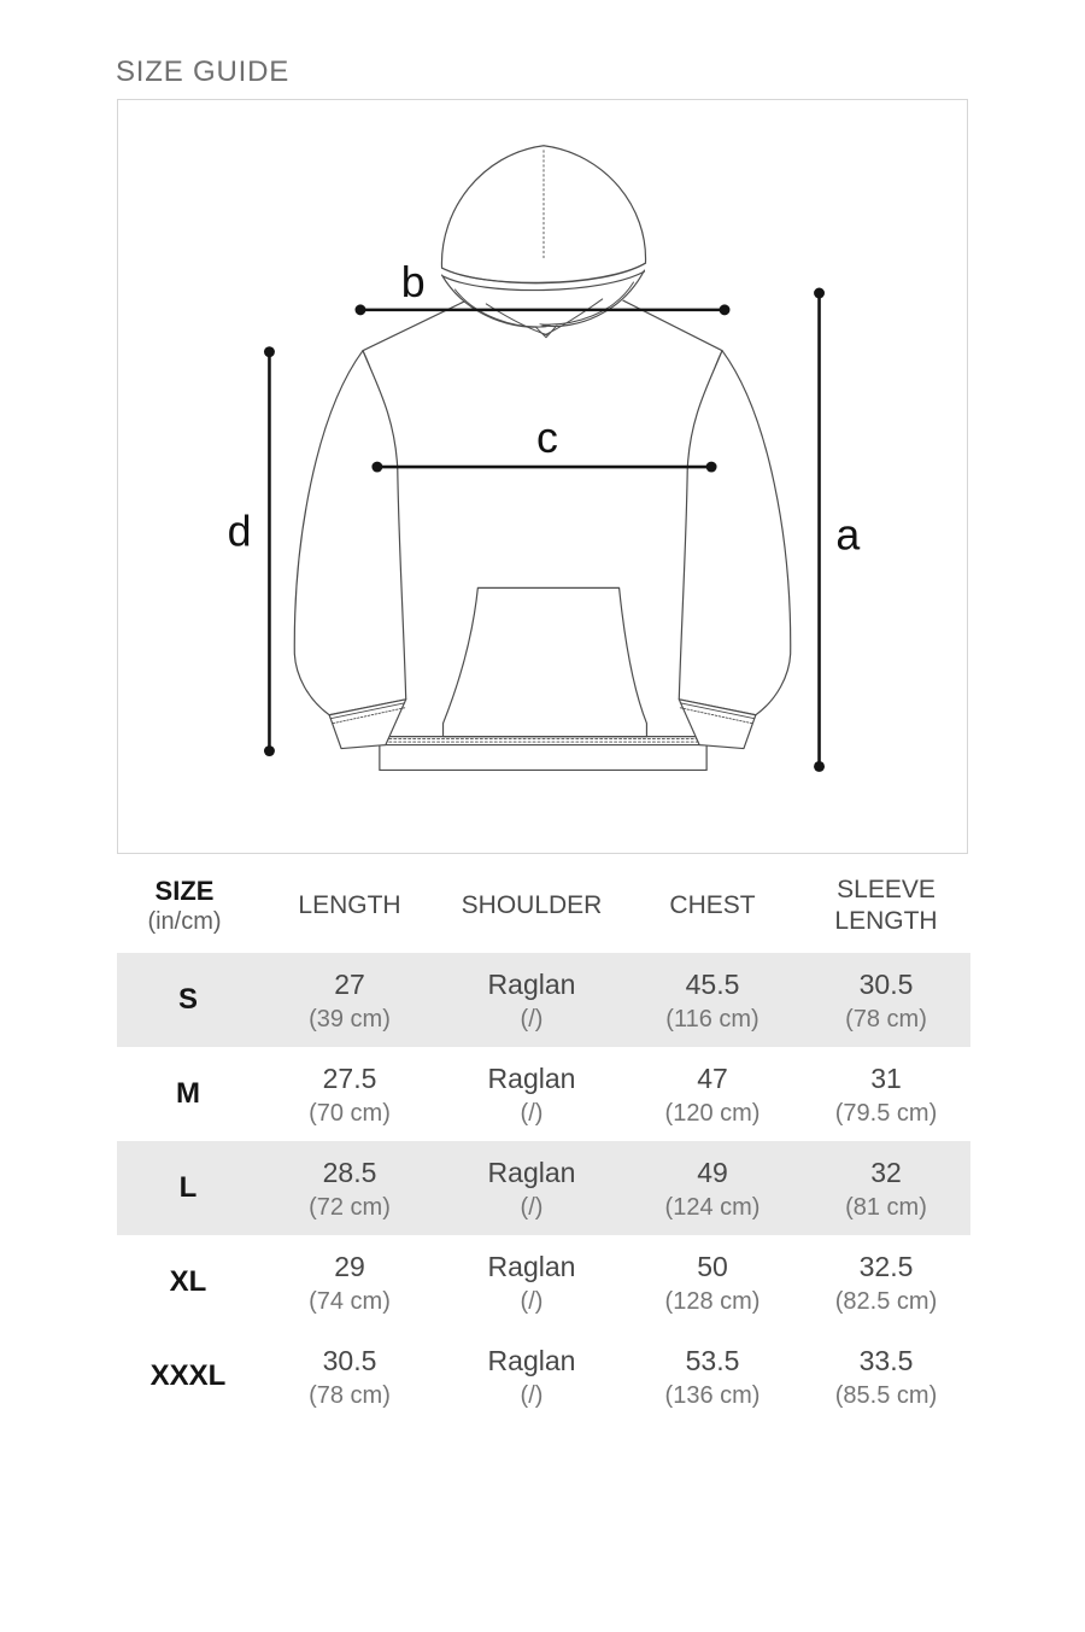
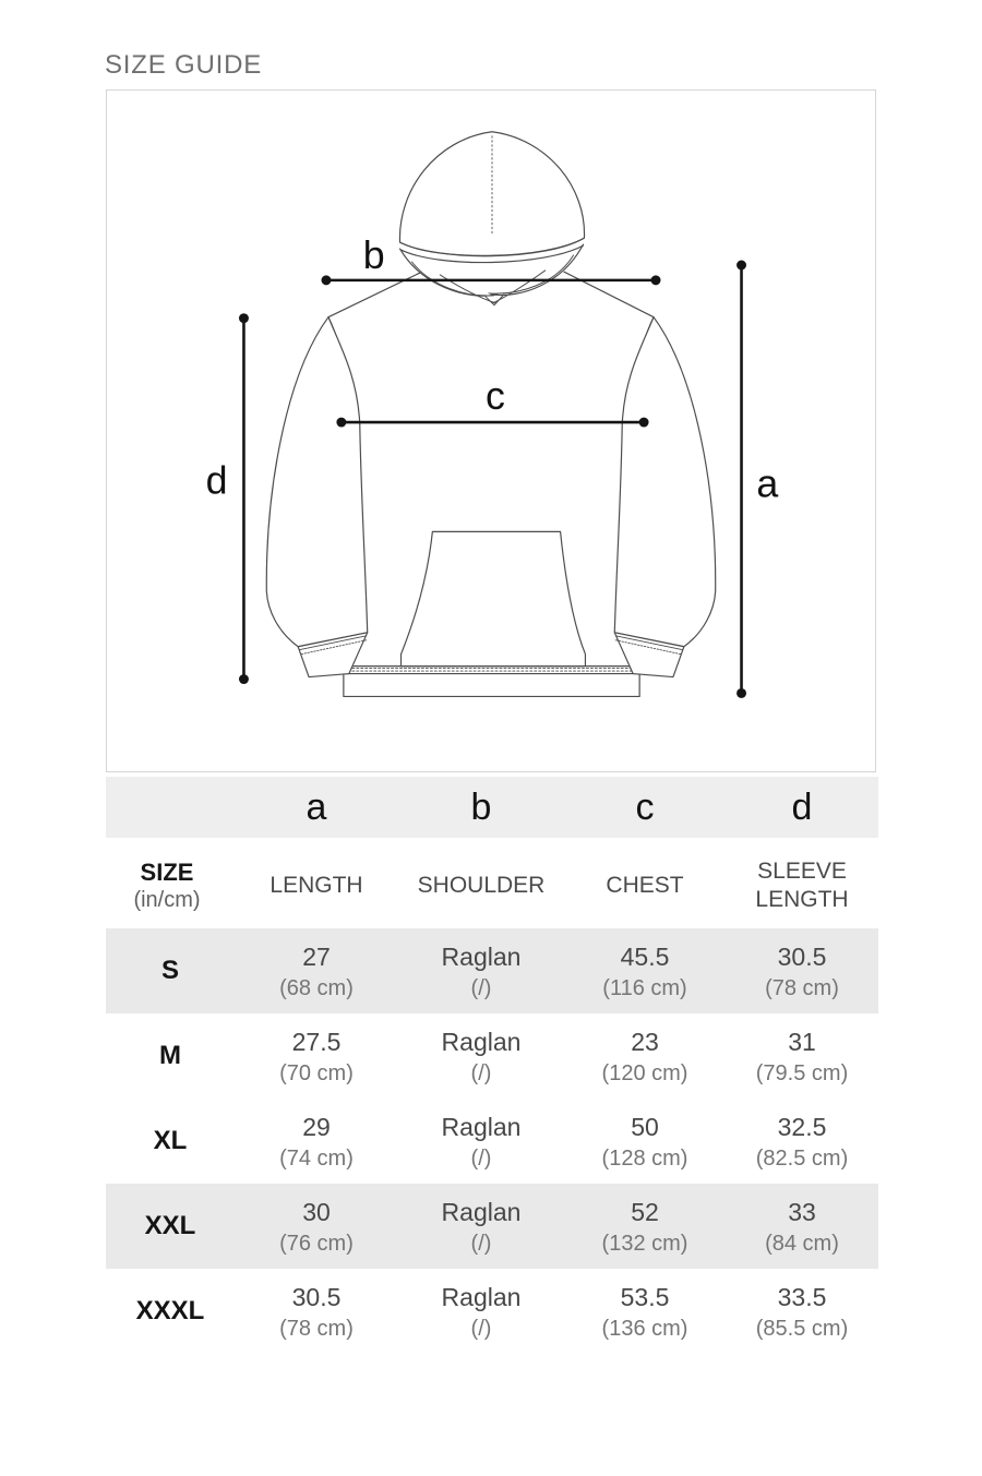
  SIZE GUIDE
  b
  c
  d
  a
+ 	a	b	c	d
  SIZE (in/cm)	LENGTH	SHOULDER	CHEST	SLEEVE LENGTH
- S	27(39 cm)	Raglan(/)	45.5(116 cm)	30.5(78 cm)
+ S	27(68 cm)	Raglan(/)	45.5(116 cm)	30.5(78 cm)
- M	27.5(70 cm)	Raglan(/)	47(120 cm)	31(79.5 cm)
+ M	27.5(70 cm)	Raglan(/)	23(120 cm)	31(79.5 cm)
- L	28.5(72 cm)	Raglan(/)	49(124 cm)	32(81 cm)
  XL	29(74 cm)	Raglan(/)	50(128 cm)	32.5(82.5 cm)
+ XXL	30(76 cm)	Raglan(/)	52(132 cm)	33(84 cm)
  XXXL	30.5(78 cm)	Raglan(/)	53.5(136 cm)	33.5(85.5 cm)
